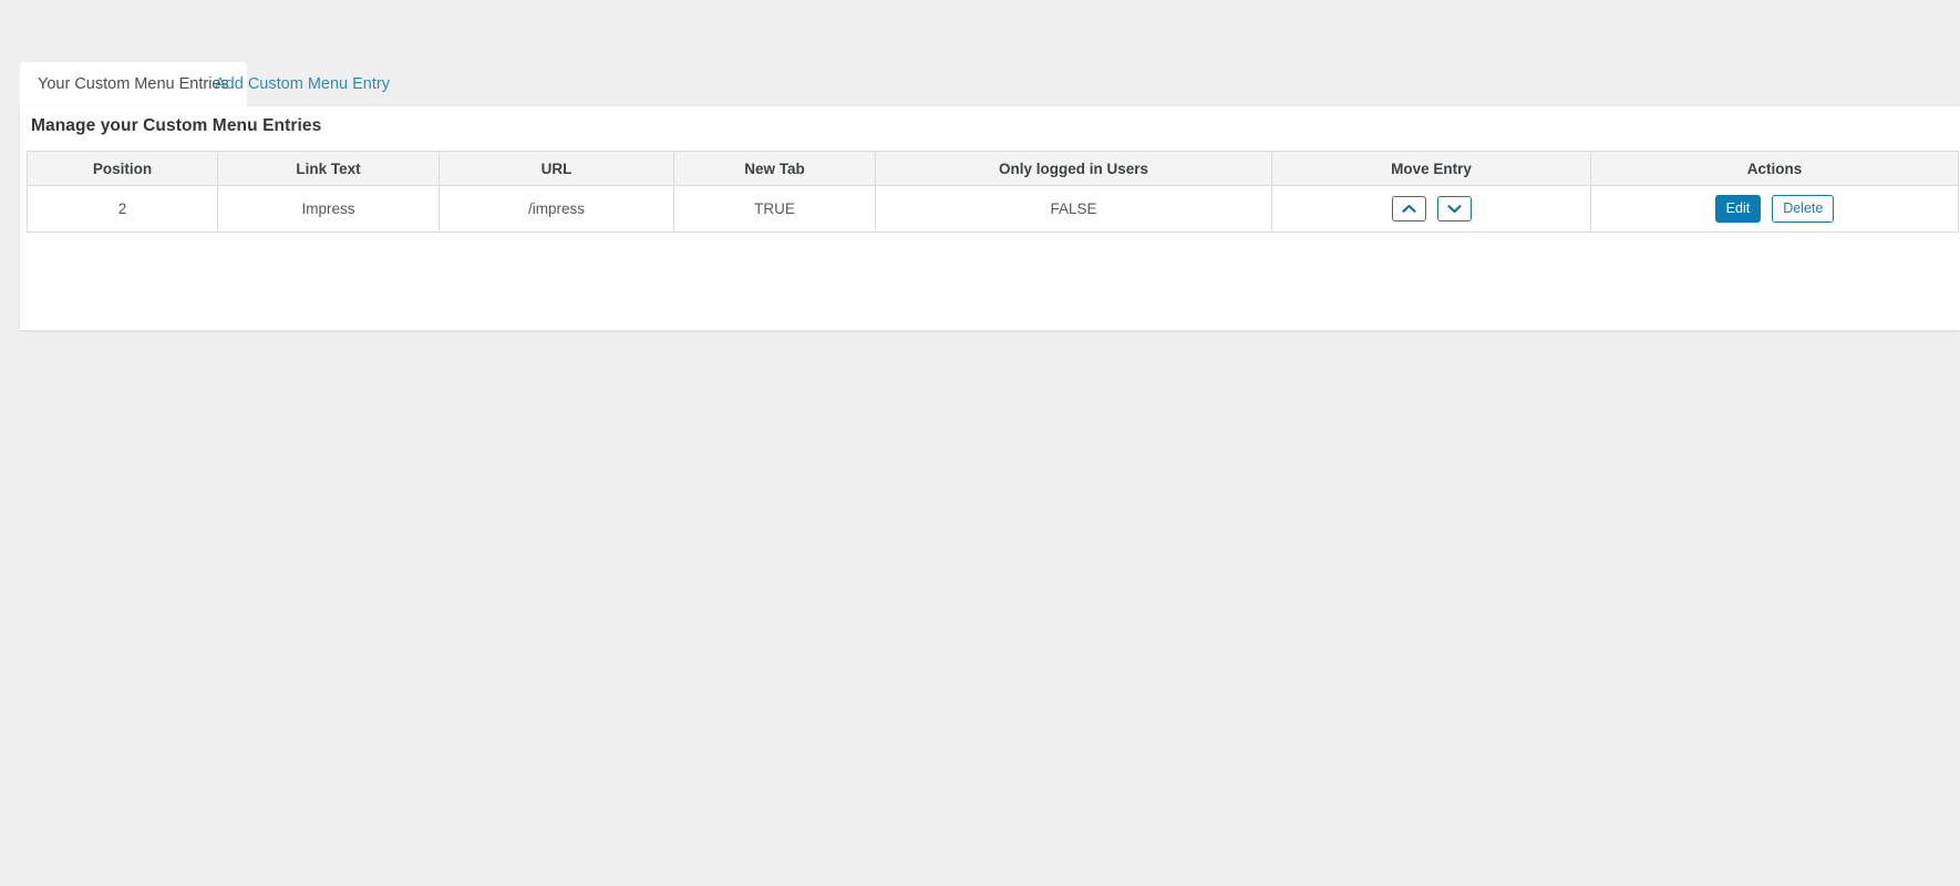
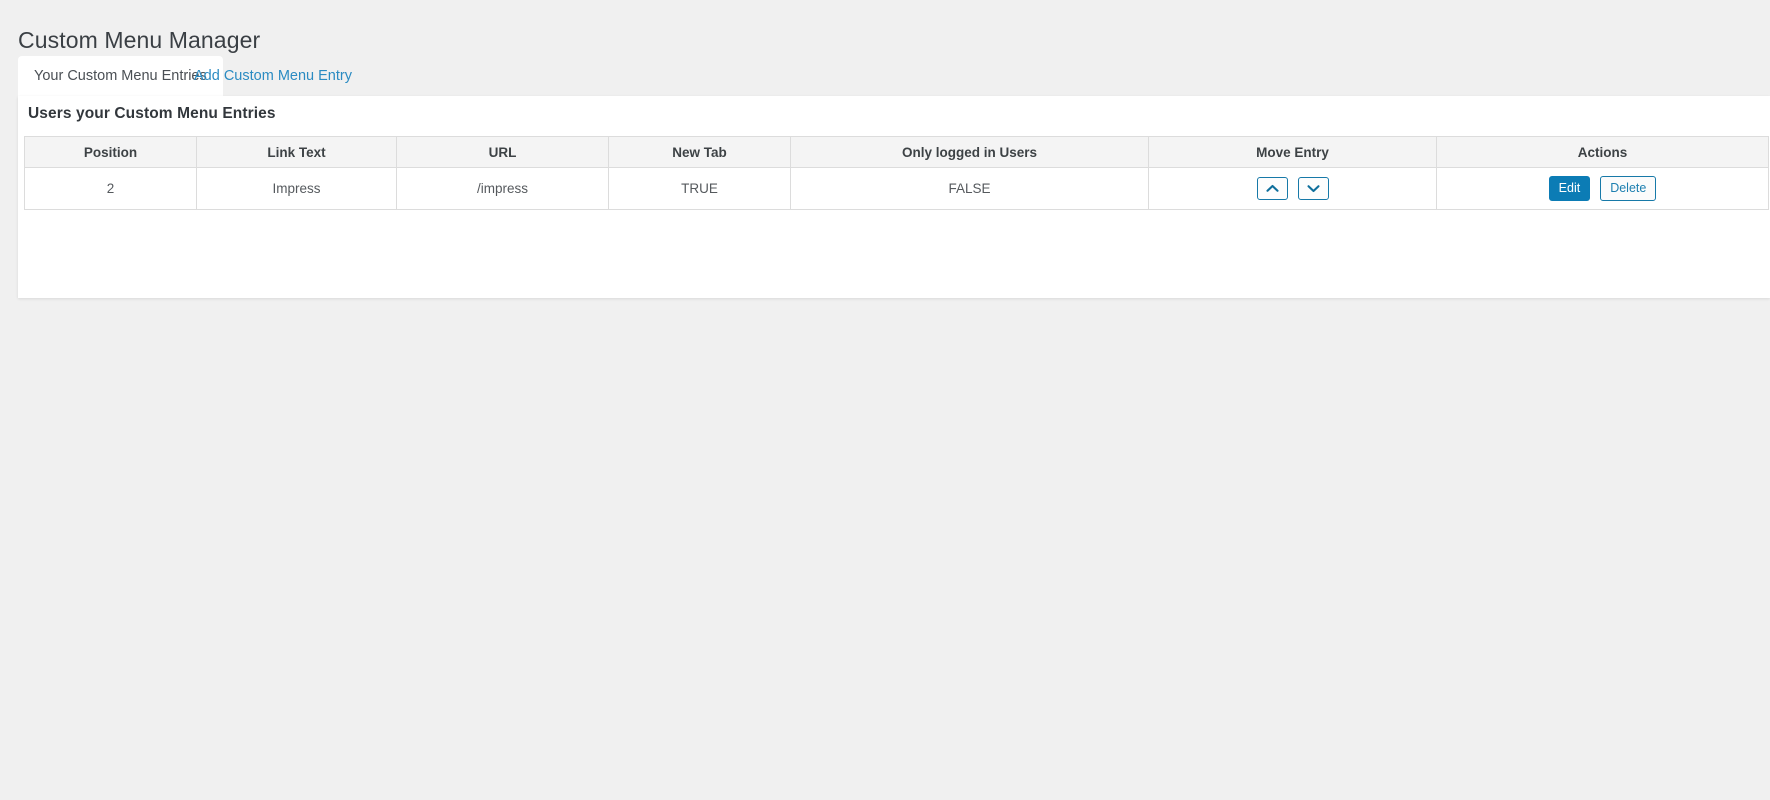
+ Custom Menu Manager
  Your Custom Menu Entries
  Add Custom Menu Entry
- Manage your Custom Menu Entries
+ Users your Custom Menu Entries
  Position	Link Text	URL	New Tab	Only logged in Users	Move Entry	Actions
  2	Impress	/impress	TRUE	FALSE		Edit Delete
